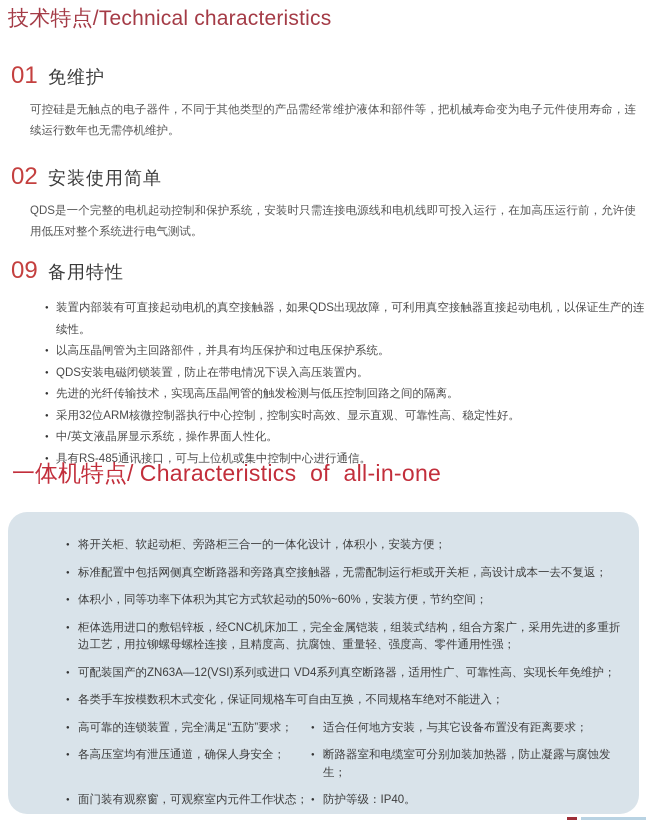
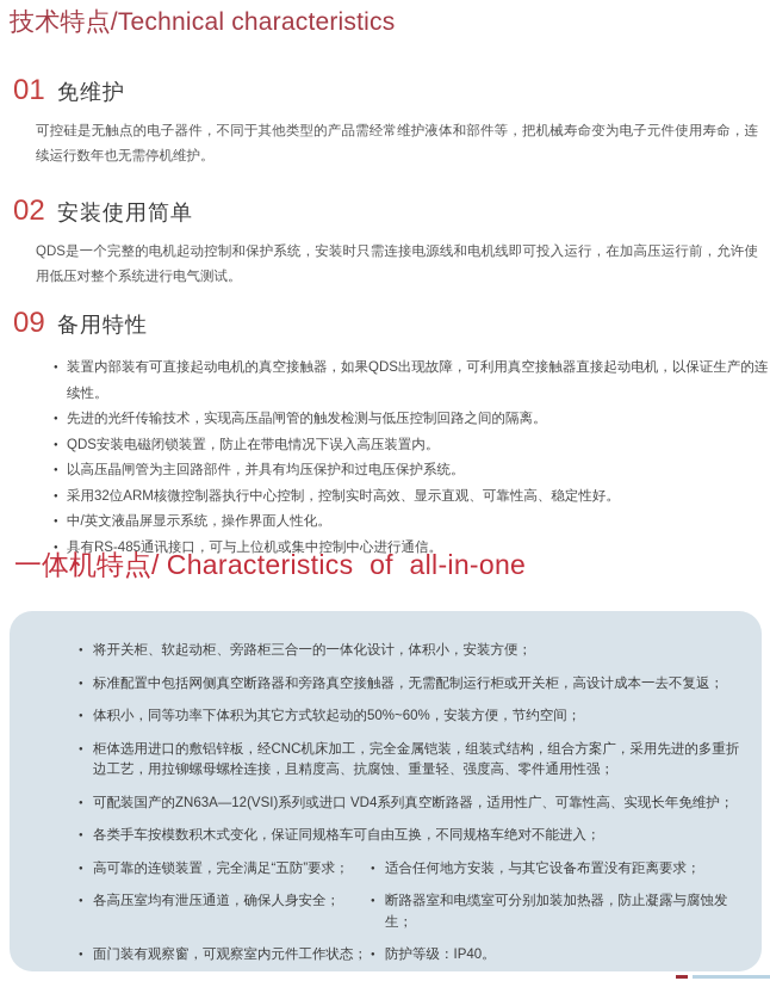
  技术特点/Technical characteristics
  01
  免维护
  可控硅是无触点的电子器件，不同于其他类型的产品需经常维护液体和部件等，把机械寿命变为电子元件使用寿命，连续运行数年也无需停机维护。
  02
  安装使用简单
  QDS是一个完整的电机起动控制和保护系统，安装时只需连接电源线和电机线即可投入运行，在加高压运行前，允许使用低压对整个系统进行电气测试。
  09
  备用特性
  装置内部装有可直接起动电机的真空接触器，如果QDS出现故障，可利用真空接触器直接起动电机，以保证生产的连续性。
- 以高压晶闸管为主回路部件，并具有均压保护和过电压保护系统。
+ 先进的光纤传输技术，实现高压晶闸管的触发检测与低压控制回路之间的隔离。
  QDS安装电磁闭锁装置，防止在带电情况下误入高压装置内。
- 先进的光纤传输技术，实现高压晶闸管的触发检测与低压控制回路之间的隔离。
+ 以高压晶闸管为主回路部件，并具有均压保护和过电压保护系统。
  采用32位ARM核微控制器执行中心控制，控制实时高效、显示直观、可靠性高、稳定性好。
  中/英文液晶屏显示系统，操作界面人性化。
  具有RS-485通讯接口，可与上位机或集中控制中心进行通信。
  一体机特点/ Characteristics of all-in-one
  将开关柜、软起动柜、旁路柜三合一的一体化设计，体积小，安装方便；
  标准配置中包括网侧真空断路器和旁路真空接触器，无需配制运行柜或开关柜，高设计成本一去不复返；
  体积小，同等功率下体积为其它方式软起动的50%~60%，安装方便，节约空间；
  柜体选用进口的敷铝锌板，经CNC机床加工，完全金属铠装，组装式结构，组合方案广，采用先进的多重折边工艺，用拉铆螺母螺栓连接，且精度高、抗腐蚀、重量轻、强度高、零件通用性强；
  可配装国产的ZN63A—12(VSI)系列或进口 VD4系列真空断路器，适用性广、可靠性高、实现长年免维护；
  各类手车按模数积木式变化，保证同规格车可自由互换，不同规格车绝对不能进入；
  高可靠的连锁装置，完全满足“五防”要求；
  适合任何地方安装，与其它设备布置没有距离要求；
  各高压室均有泄压通道，确保人身安全；
  断路器室和电缆室可分别加装加热器，防止凝露与腐蚀发生；
  面门装有观察窗，可观察室内元件工作状态；
  防护等级：IP40。
